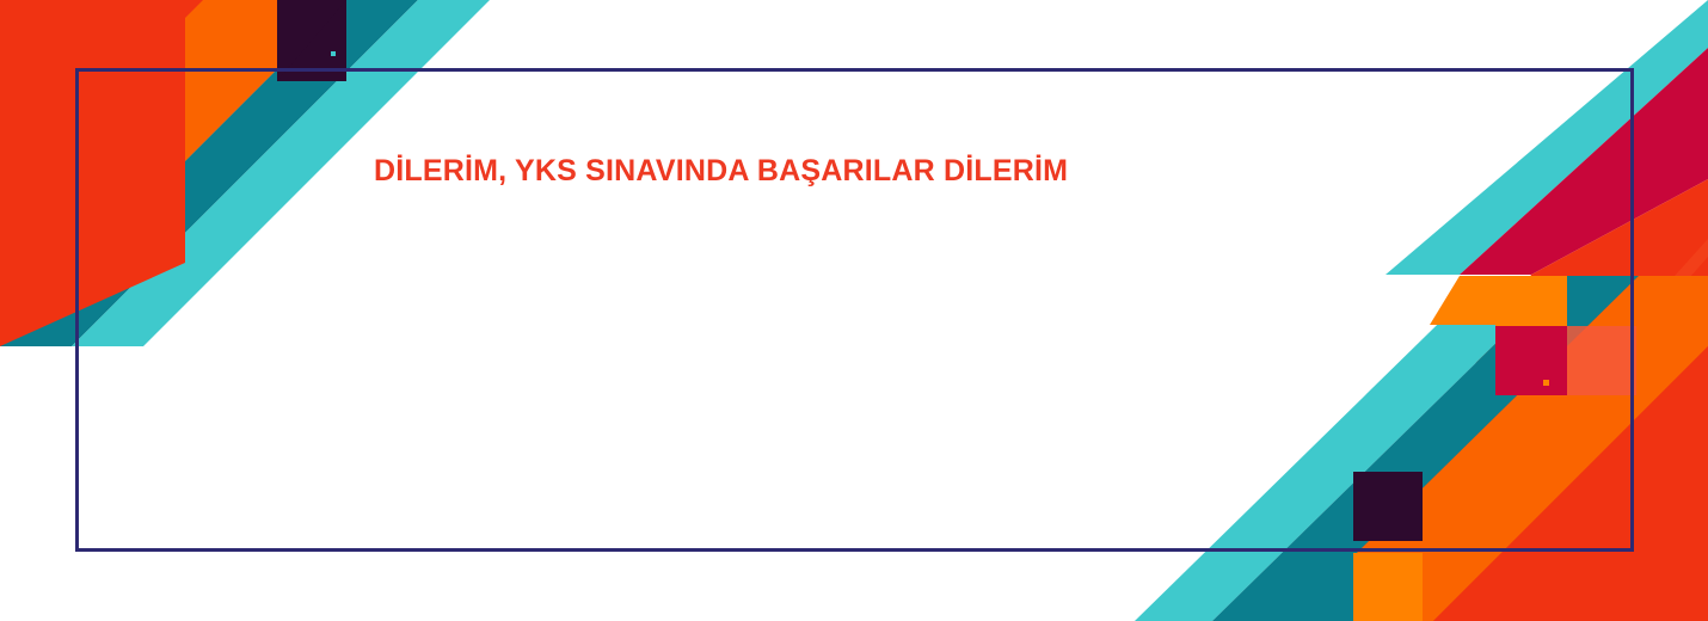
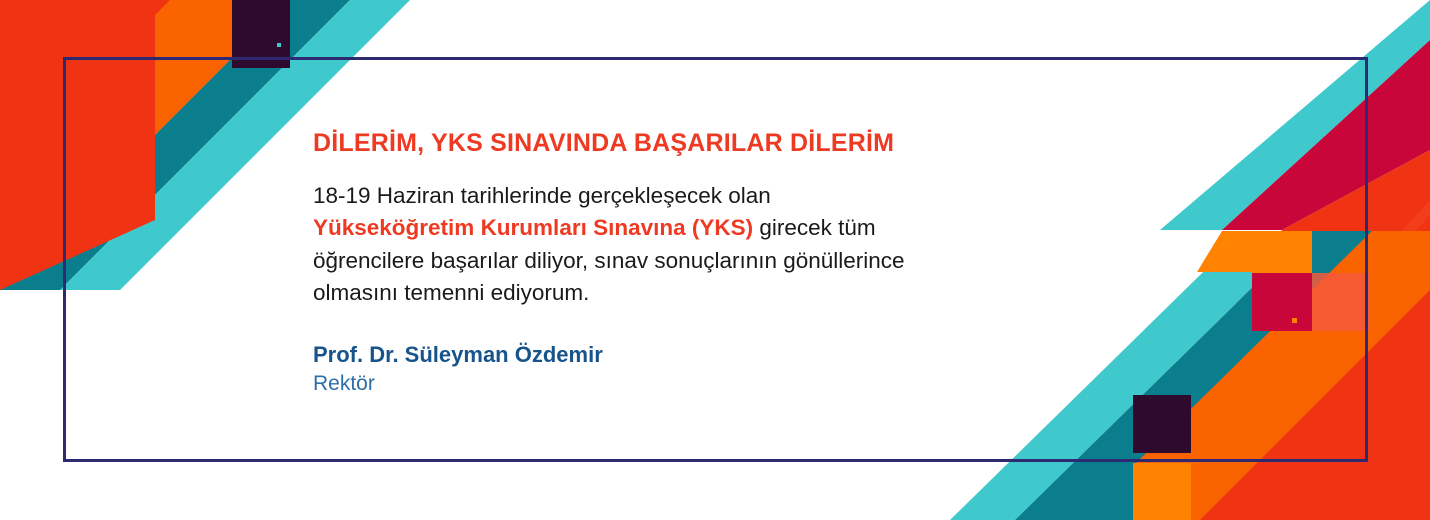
  DİLERİM, YKS SINAVINDA BAŞARILAR DİLERİM
+ 18-19 Haziran tarihlerinde gerçekleşecek olan
+ Yükseköğretim Kurumları Sınavına (YKS) girecek tüm
+ öğrencilere başarılar diliyor, sınav sonuçlarının gönüllerince
+ olmasını temenni ediyorum.
+ Prof. Dr. Süleyman Özdemir
+ Rektör
